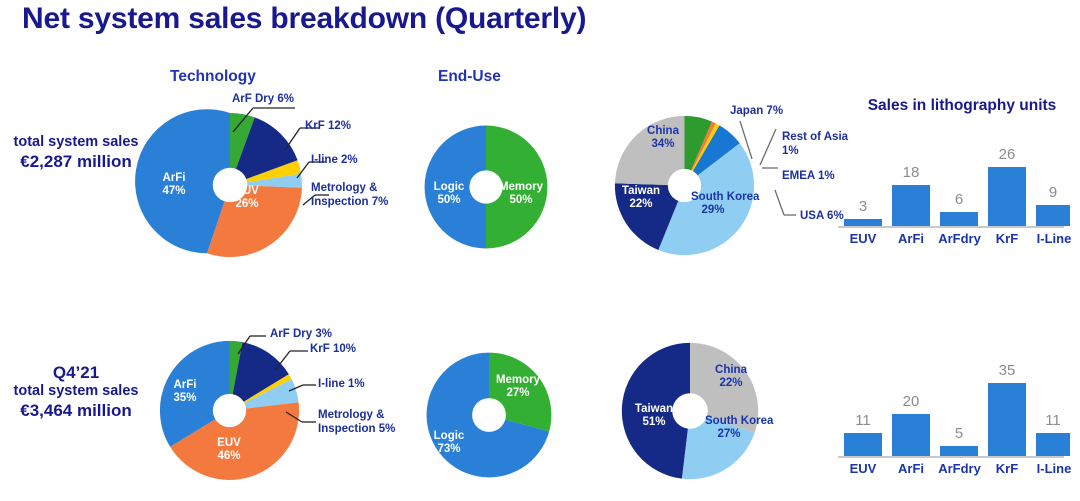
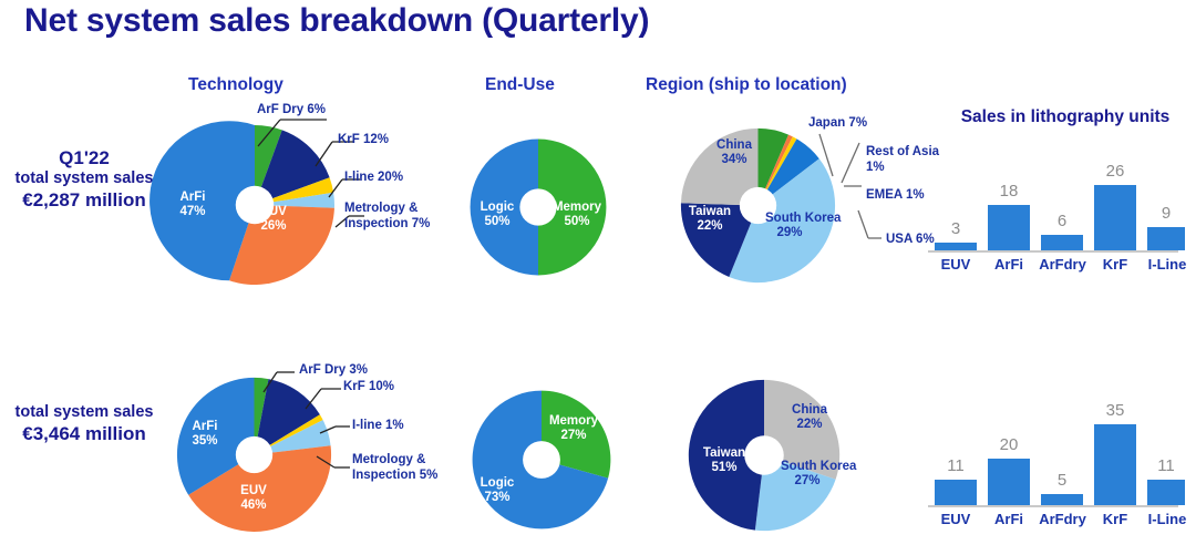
  Net system sales breakdown (Quarterly)
  Technology
  End-Use
+ Region (ship to location)
  Sales in lithography units
+ Q1'22
  total system sales
  €2,287 million
  ArFi
  47%
  EUV
  26%
  ArF Dry 6%
  KrF 12%
- I-line 2%
+ I-line 20%
  Metrology & Inspection 7%
  Logic
  50%
  Memory
  50%
  China
  34%
  Taiwan
  22%
  South Korea
  29%
  Japan 7%
  Rest of Asia 1%
  EMEA 1%
  USA 6%
  3
  18
  6
  26
  9
  EUV
  ArFi
  ArFdry
  KrF
  I-Line
- Q4’21
  total system sales
  €3,464 million
  ArFi
  35%
  EUV
  46%
  ArF Dry 3%
  KrF 10%
  I-line 1%
  Metrology & Inspection 5%
  Memory
  27%
  Logic
  73%
  China
  22%
  Taiwan
  51%
  South Korea
  27%
  11
  20
  5
  35
  11
  EUV
  ArFi
  ArFdry
  KrF
  I-Line
